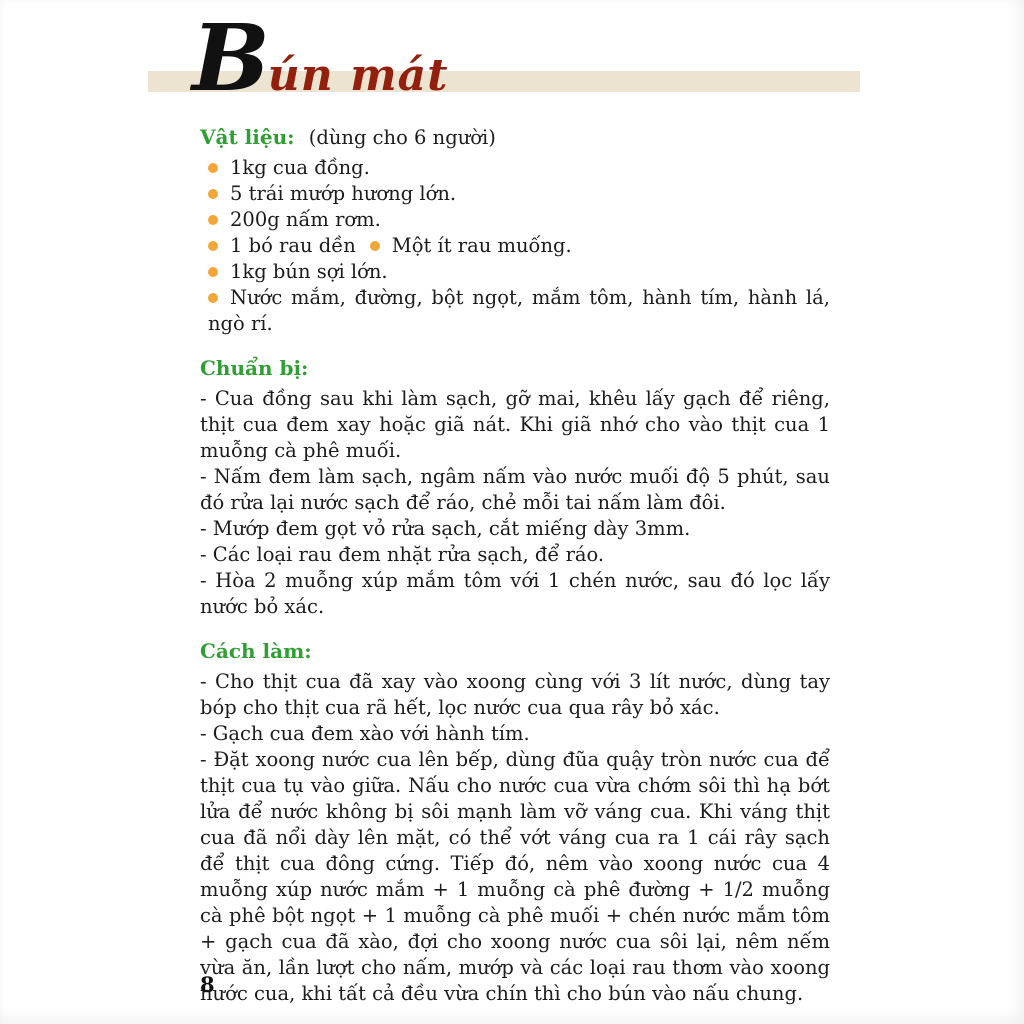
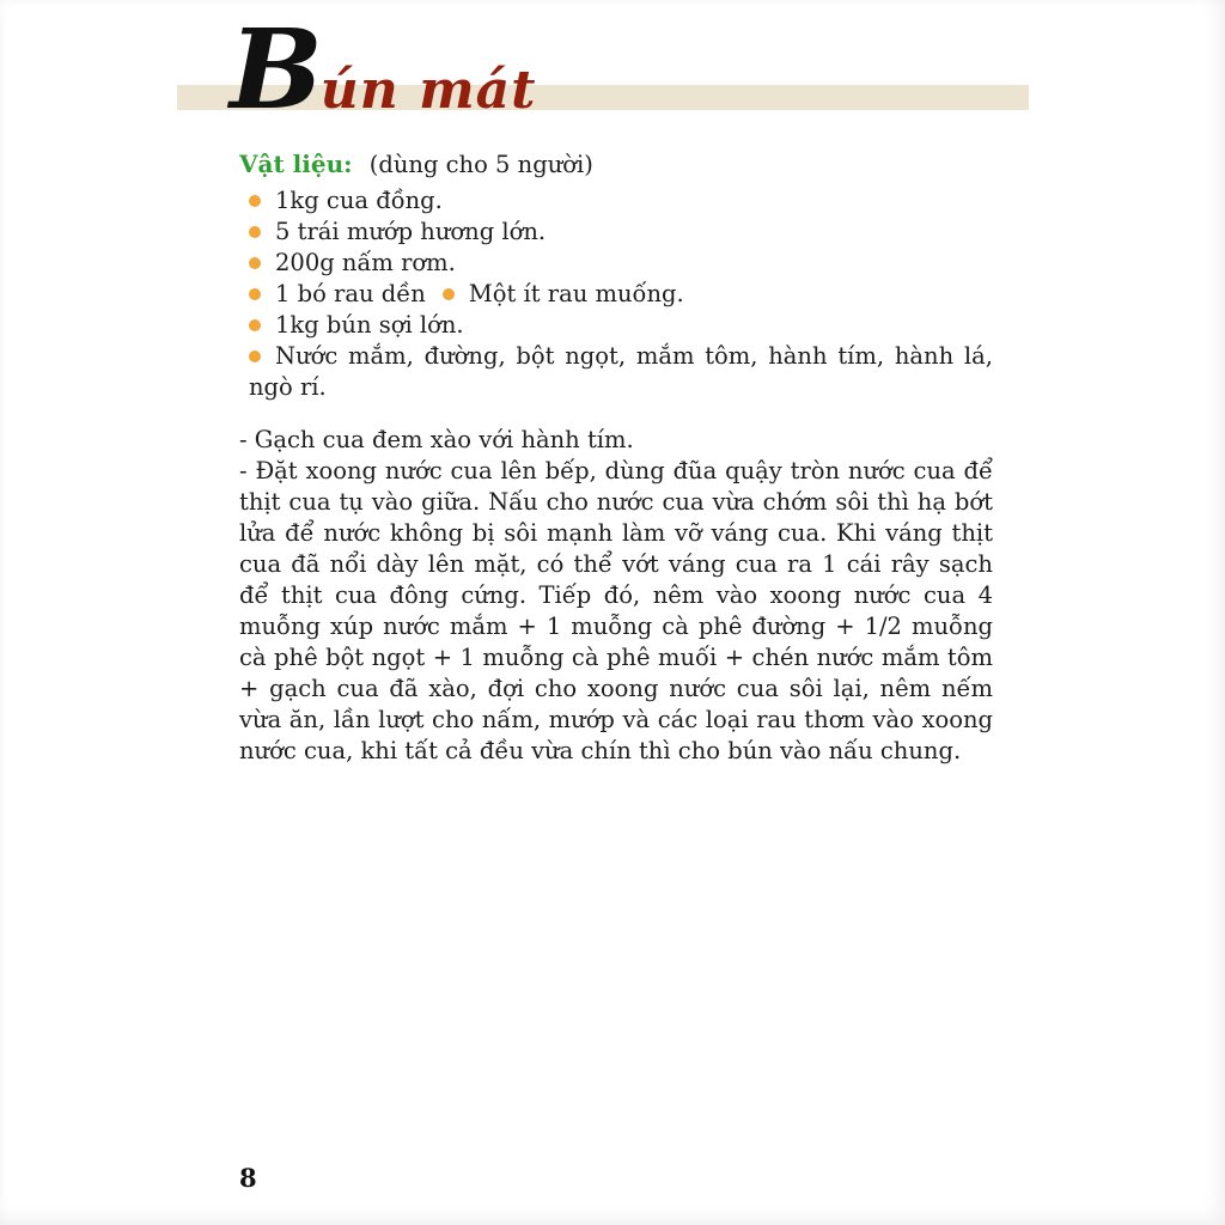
  Bún mát
- Vật liệu: (dùng cho 6 người)
+ Vật liệu: (dùng cho 5 người)
  1kg cua đồng.
  5 trái mướp hương lớn.
  200g nấm rơm.
  1 bó rau dền Một ít rau muống.
  1kg bún sợi lớn.
  Nước mắm, đường, bột ngọt, mắm tôm, hành tím, hành lá, ngò rí.
- Chuẩn bị:
- - Cua đồng sau khi làm sạch, gỡ mai, khêu lấy gạch để riêng, thịt cua đem xay hoặc giã nát. Khi giã nhớ cho vào thịt cua 1 muỗng cà phê muối.
- - Nấm đem làm sạch, ngâm nấm vào nước muối độ 5 phút, sau đó rửa lại nước sạch để ráo, chẻ mỗi tai nấm làm đôi.
- - Mướp đem gọt vỏ rửa sạch, cắt miếng dày 3mm.
- - Các loại rau đem nhặt rửa sạch, để ráo.
- - Hòa 2 muỗng xúp mắm tôm với 1 chén nước, sau đó lọc lấy nước bỏ xác.
- Cách làm:
- - Cho thịt cua đã xay vào xoong cùng với 3 lít nước, dùng tay bóp cho thịt cua rã hết, lọc nước cua qua rây bỏ xác.
  - Gạch cua đem xào với hành tím.
  - Đặt xoong nước cua lên bếp, dùng đũa quậy tròn nước cua để thịt cua tụ vào giữa. Nấu cho nước cua vừa chớm sôi thì hạ bớt lửa để nước không bị sôi mạnh làm vỡ váng cua. Khi váng thịt cua đã nổi dày lên mặt, có thể vớt váng cua ra 1 cái rây sạch để thịt cua đông cứng. Tiếp đó, nêm vào xoong nước cua 4 muỗng xúp nước mắm + 1 muỗng cà phê đường + 1/2 muỗng cà phê bột ngọt + 1 muỗng cà phê muối + chén nước mắm tôm + gạch cua đã xào, đợi cho xoong nước cua sôi lại, nêm nếm vừa ăn, lần lượt cho nấm, mướp và các loại rau thơm vào xoong nước cua, khi tất cả đều vừa chín thì cho bún vào nấu chung.
  8
